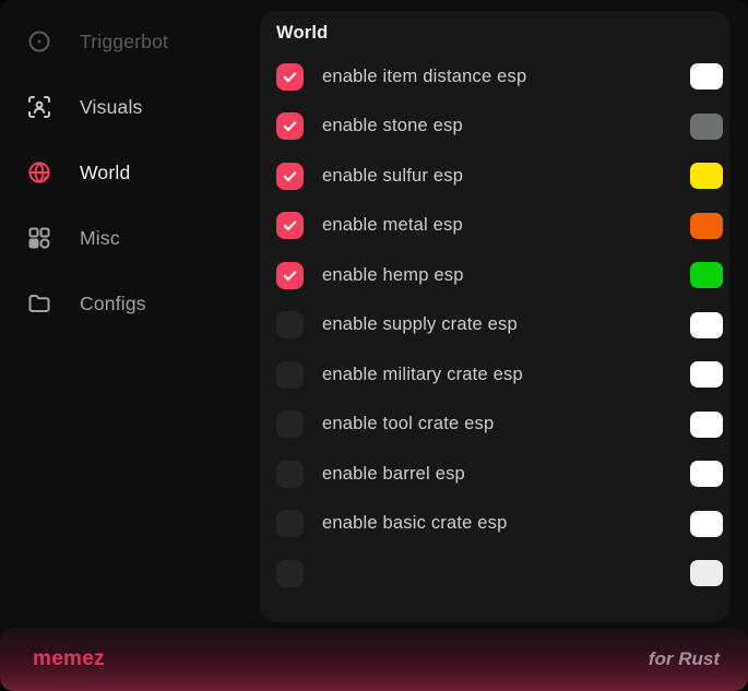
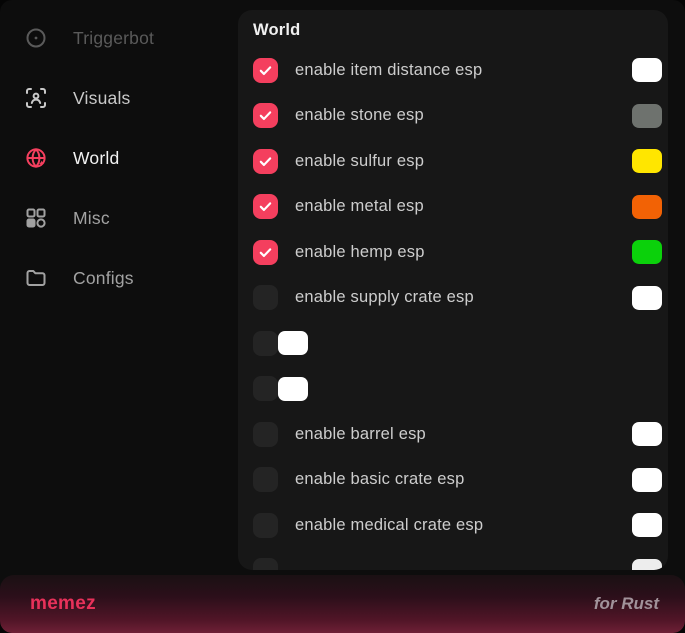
  Triggerbot
  Visuals
  World
  Misc
  Configs
  World
  enable item distance esp
  enable stone esp
  enable sulfur esp
  enable metal esp
  enable hemp esp
  enable supply crate esp
- enable military crate esp
- enable tool crate esp
  enable barrel esp
  enable basic crate esp
+ enable medical crate esp
  memez
  for Rust
